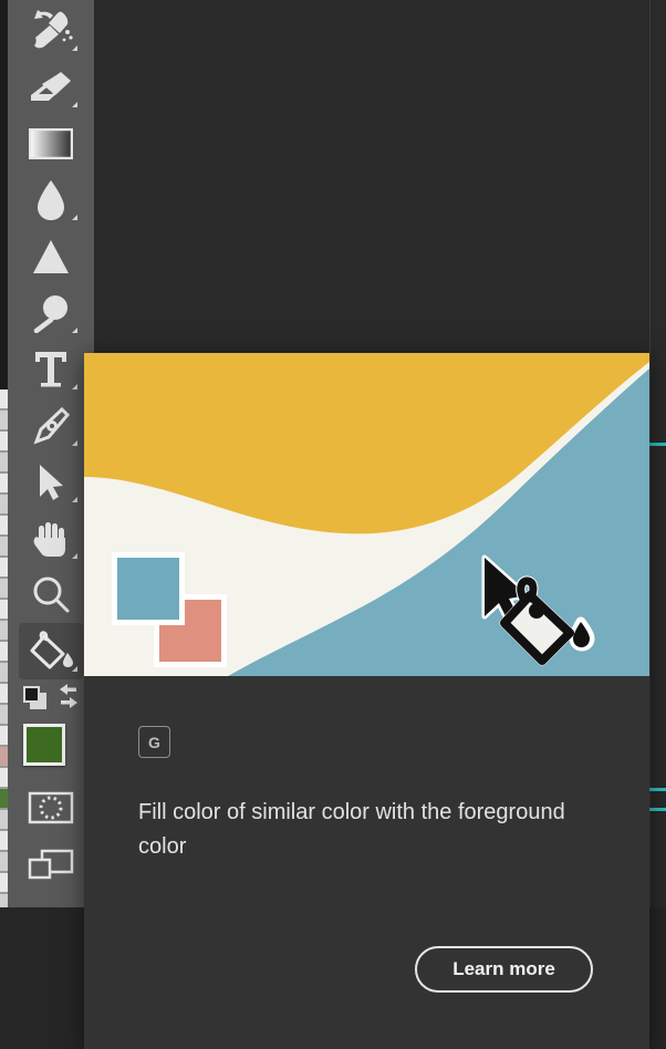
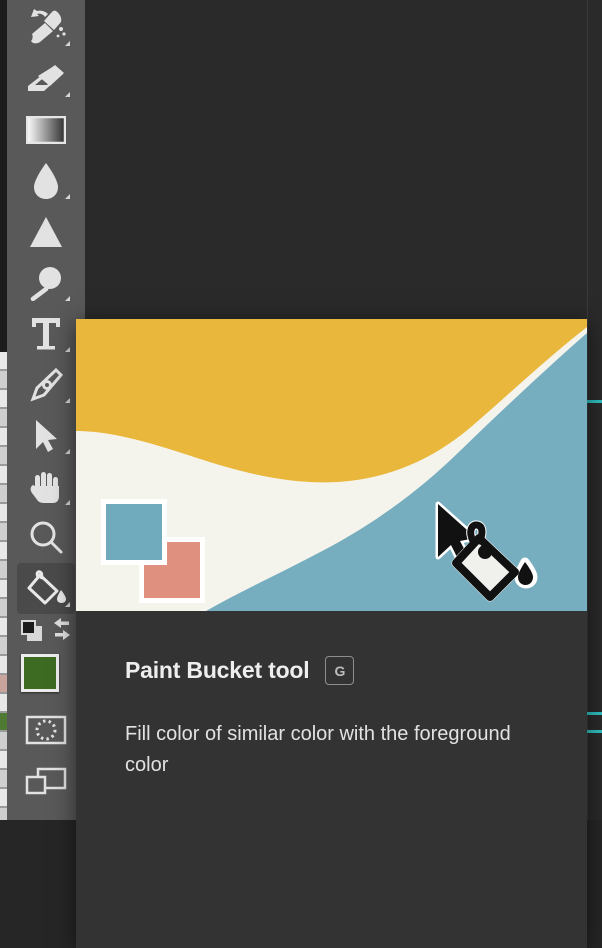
+ Paint Bucket tool
  G
  Fill color of similar color with the foreground color
- Learn more
